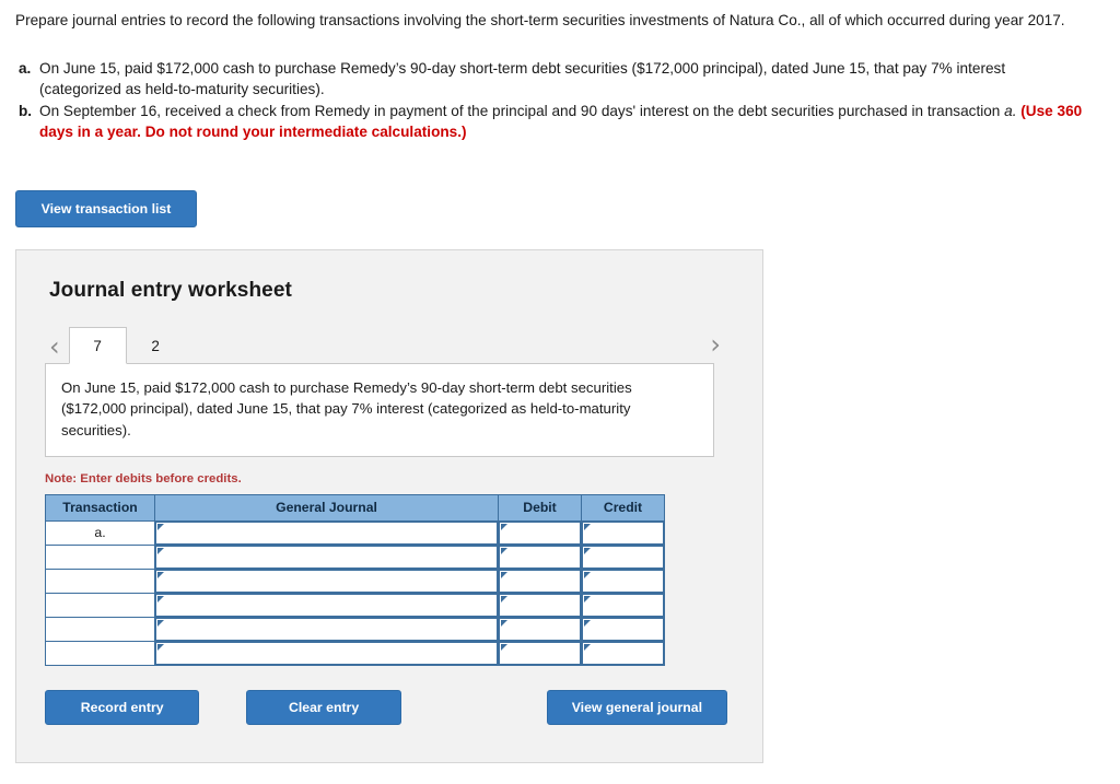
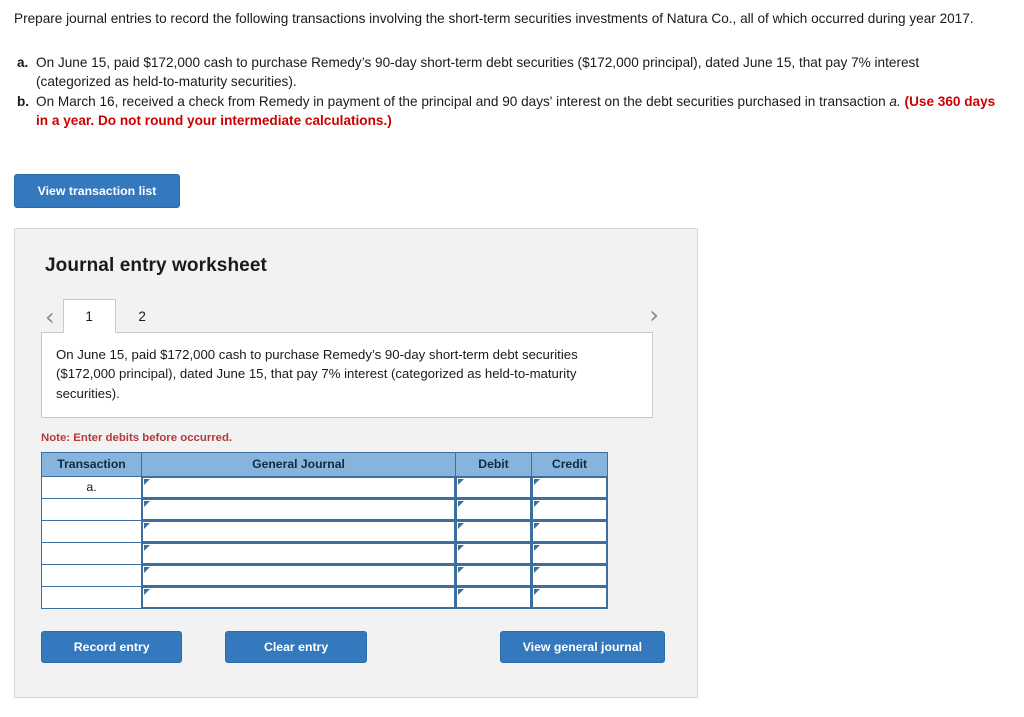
  Prepare journal entries to record the following transactions involving the short-term securities investments of Natura Co., all of which occurred during year 2017.
  a.
  On June 15, paid $172,000 cash to purchase Remedy’s 90-day short-term debt securities ($172,000 principal), dated June 15, that pay 7% interest (categorized as held-to-maturity securities).
  b.
- On September 16, received a check from Remedy in payment of the principal and 90 days' interest on the debt securities purchased in transaction a. (Use 360 days in a year. Do not round your intermediate calculations.)
+ On March 16, received a check from Remedy in payment of the principal and 90 days' interest on the debt securities purchased in transaction a. (Use 360 days in a year. Do not round your intermediate calculations.)
  View transaction list
  Journal entry worksheet
  ‹
- 7
+ 1
  2
  ›
  On June 15, paid $172,000 cash to purchase Remedy’s 90-day short-term debt securities ($172,000 principal), dated June 15, that pay 7% interest (categorized as held-to-maturity securities).
- Note: Enter debits before credits.
+ Note: Enter debits before occurred.
  Transaction	General Journal	Debit	Credit
  a.
  Record entry
  Clear entry
  View general journal
